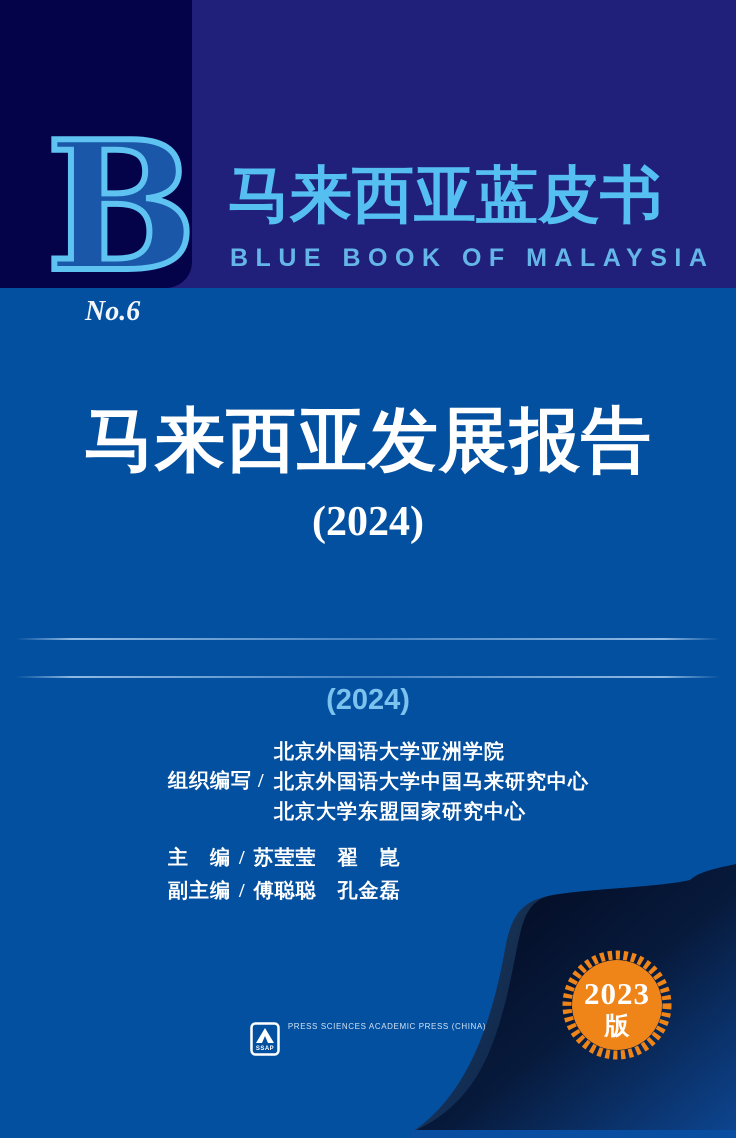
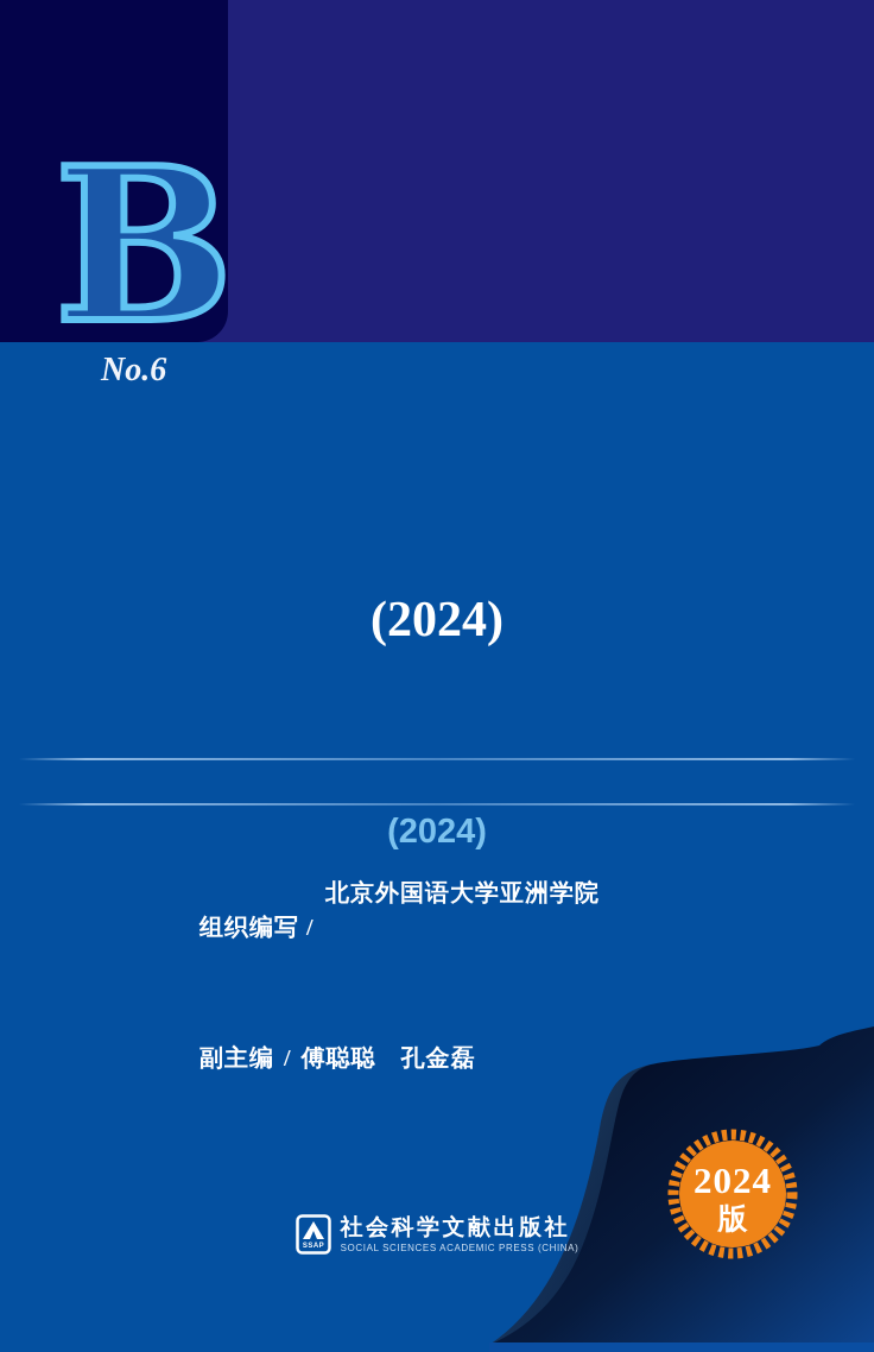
  B
- 马来西亚蓝皮书
- BLUE BOOK OF MALAYSIA
  No.6
- 马来西亚发展报告
  (2024)
  (2024)
  组织编写 /
  北京外国语大学亚洲学院
- 北京外国语大学中国马来研究中心
- 北京大学东盟国家研究中心
- 主 编 / 苏莹莹 翟 崑
  副主编 / 傅聪聪 孔金磊
- 2023
+ 2024
  版
+ 社会科学文献出版社
- PRESS SCIENCES ACADEMIC PRESS (CHINA)
+ SOCIAL SCIENCES ACADEMIC PRESS (CHINA)
